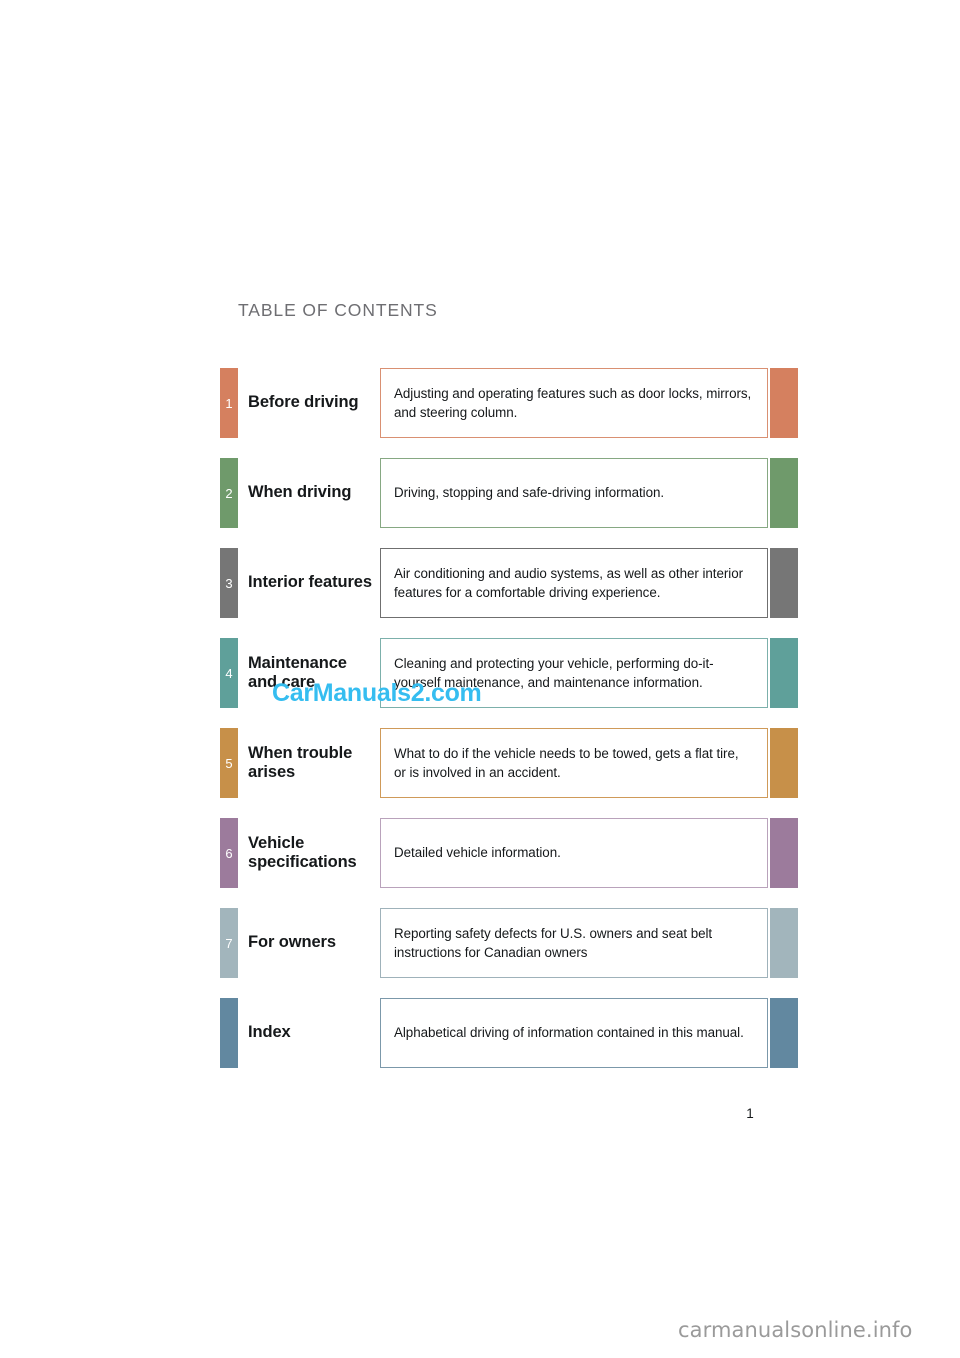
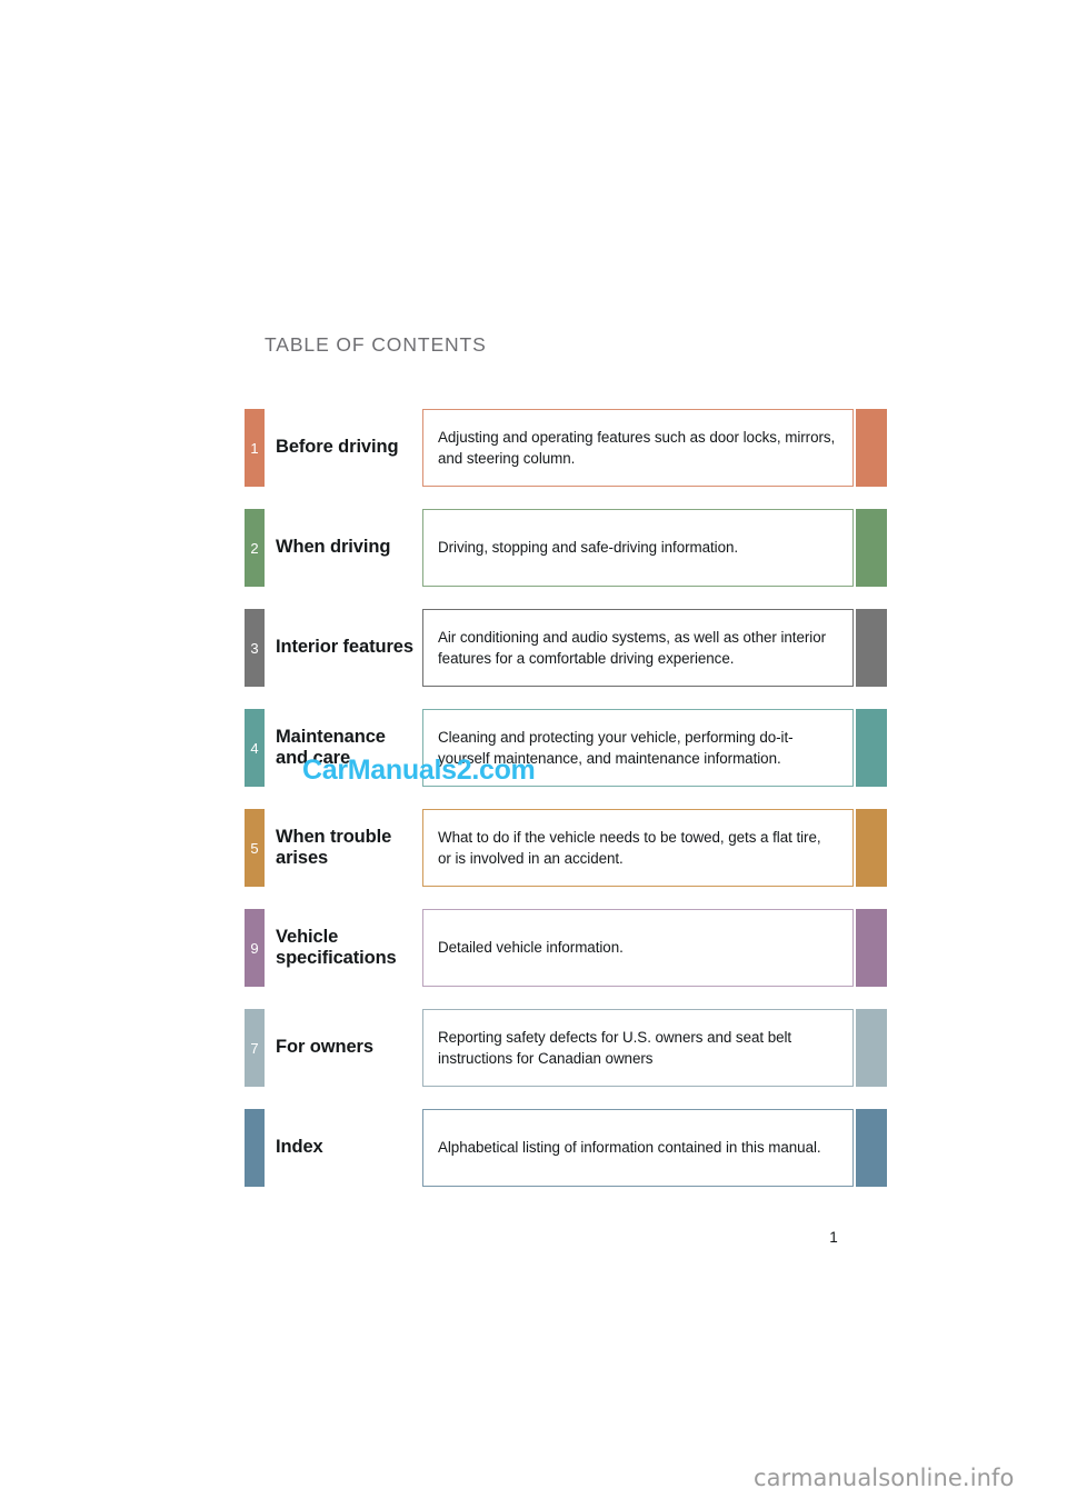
  TABLE OF CONTENTS
  1
  Before driving
  Adjusting and operating features such as door locks, mirrors, and steering column.
  2
  When driving
  Driving, stopping and safe-driving information.
  3
  Interior features
  Air conditioning and audio systems, as well as other interior features for a comfortable driving experience.
  4
  Maintenance and care
  Cleaning and protecting your vehicle, performing do-it-yourself maintenance, and maintenance information.
  5
  When trouble arises
  What to do if the vehicle needs to be towed, gets a flat tire, or is involved in an accident.
- 6
+ 9
  Vehicle specifications
  Detailed vehicle information.
  7
  For owners
  Reporting safety defects for U.S. owners and seat belt instructions for Canadian owners
  Index
- Alphabetical driving of information contained in this manual.
+ Alphabetical listing of information contained in this manual.
  1
  CarManuals2.com
  carmanualsonline.info
